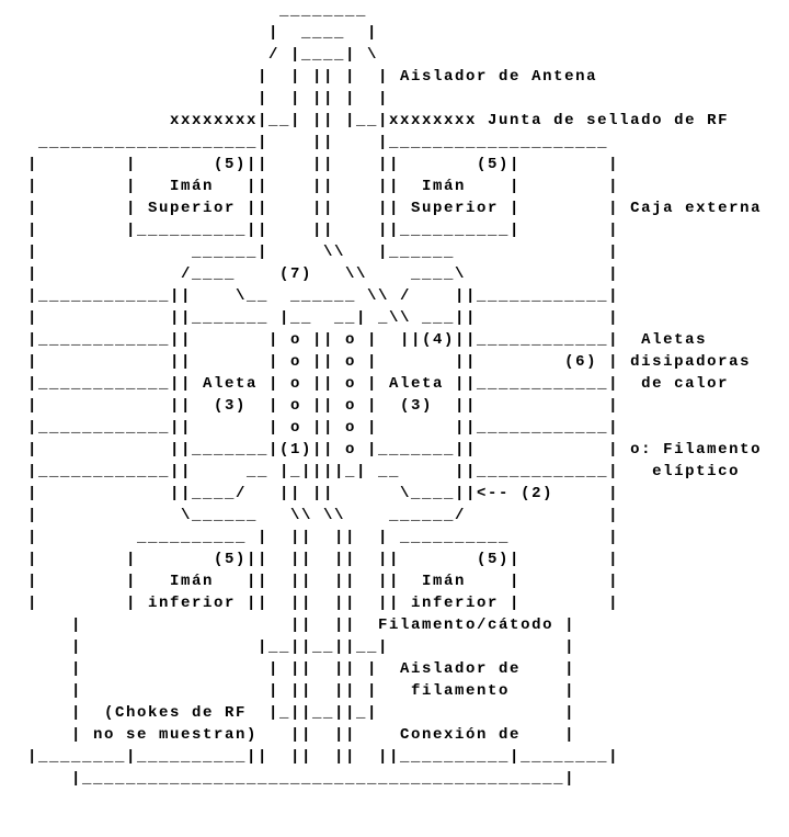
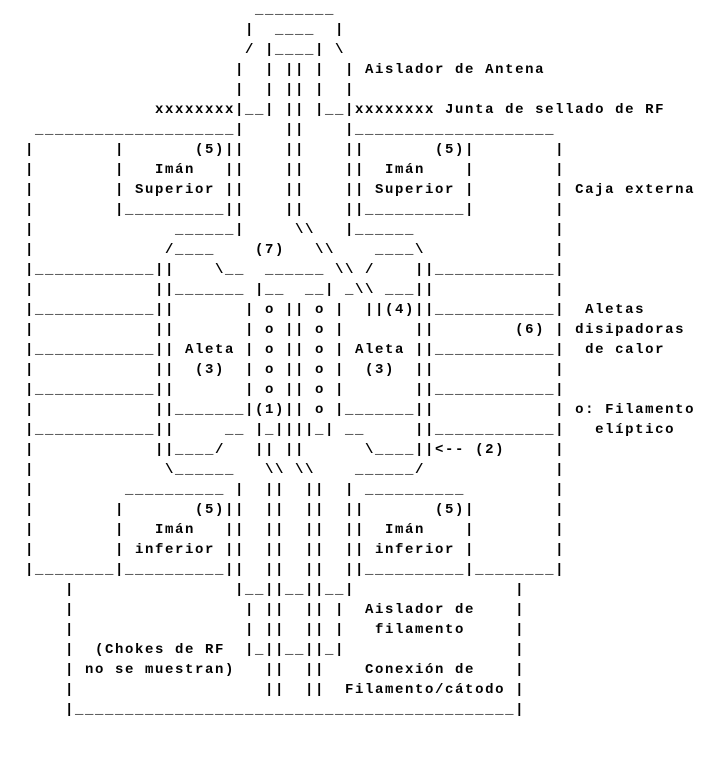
  ________
  | ____ |
  / |____| \
  | | || | | Aislador de Antena
  | | || | |
  xxxxxxxx|__| || |__|xxxxxxxx Junta de sellado de RF
  ____________________| || |____________________
  | | (5)|| || || (5)| |
  | | Imán || || || Imán | |
  | | Superior || || || Superior | | Caja externa
  | |__________|| || ||__________| |
  | ______| \\ |______ |
  | /____ (7) \\ ____\ |
  |____________|| \__ ______ \\ / ||____________|
  | ||_______ |__ __| _\\ ___|| |
  |____________|| | o || o | ||(4)||____________| Aletas
  | || | o || o | || (6) | disipadoras
  |____________|| Aleta | o || o | Aleta ||____________| de calor
  | || (3) | o || o | (3) || |
  |____________|| | o || o | ||____________|
  | ||_______|(1)|| o |_______|| | o: Filamento
  |____________|| __ |_||||_| __ ||____________| elíptico
  | ||____/ || || \____||<-- (2) |
  | \______ \\ \\ ______/ |
  | __________ | || || | __________ |
  | | (5)|| || || || (5)| |
  | | Imán || || || || Imán | |
  | | inferior || || || || inferior | |
- | || || Filamento/cátodo |
+ |________|__________|| || || ||__________|________|
  | |__||__||__| |
  | | || || | Aislador de |
  | | || || | filamento |
  | (Chokes de RF |_||__||_| |
  | no se muestran) || || Conexión de |
- |________|__________|| || || ||__________|________|
+ | || || Filamento/cátodo |
  |____________________________________________|
